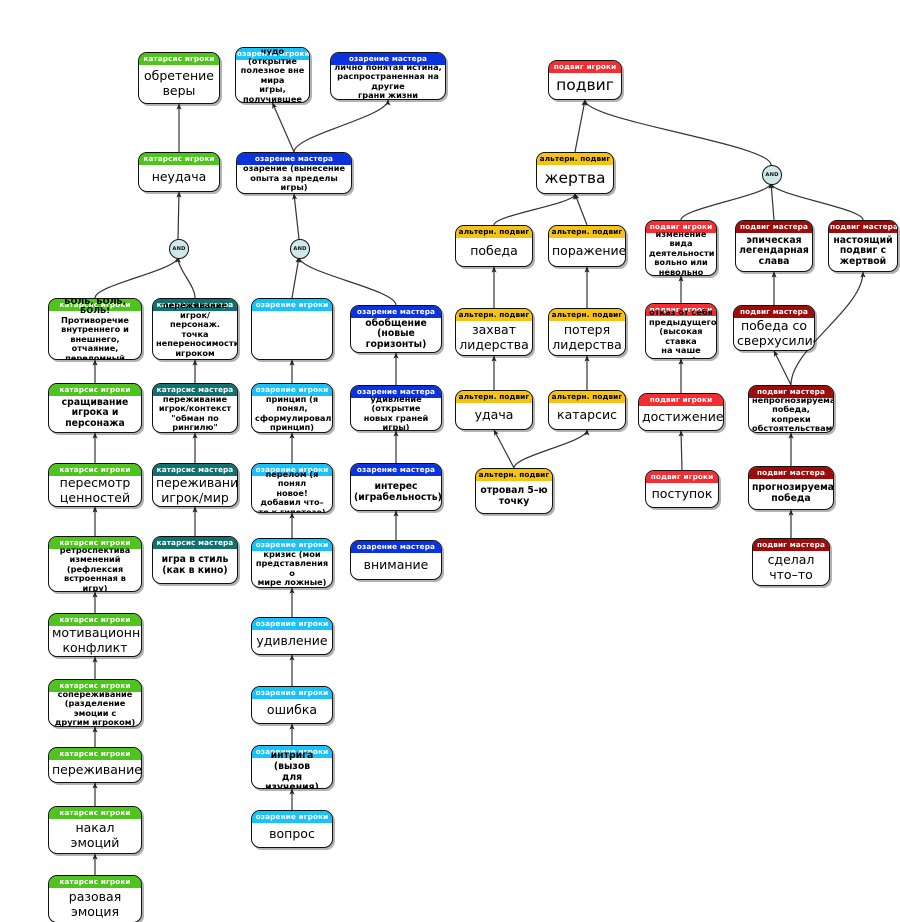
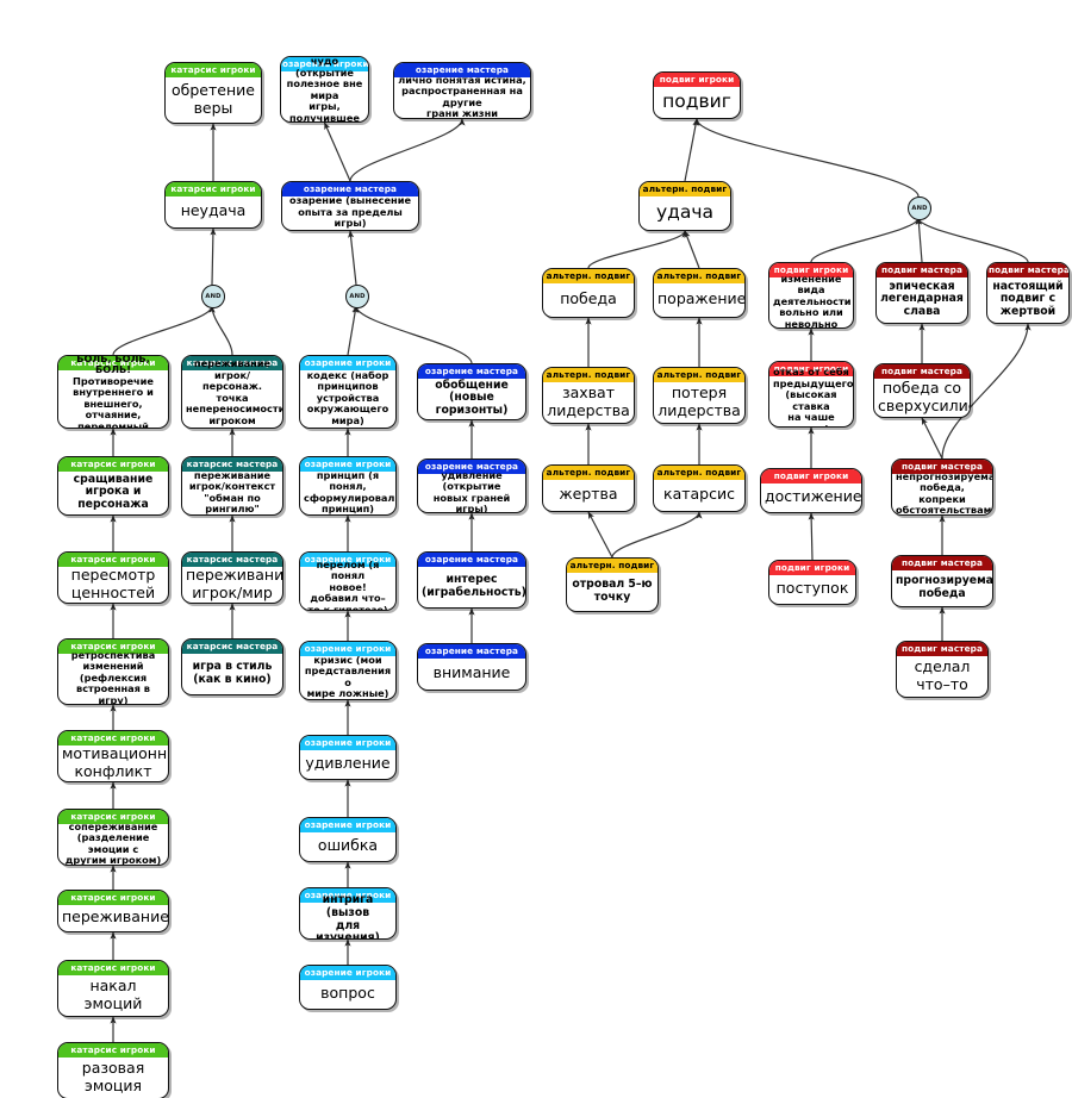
  катарсис игроки
  обретение
  веры
  катарсис игроки
  неудача
  катарсис игроки
  БОЛЬ, БОЛЬ, БОЛЬ!
  Противоречие
  внутреннего и
  внешнего, отчаяние,
  катарсис игроки
  сращивание
  игрока и
  персонажа
  катарсис игроки
  пересмотр
  ценностей
  катарсис игроки
  ретроспектива
  изменений
  (рефлексия
  встроенная в игру)
  катарсис игроки
  мотивационн
  конфликт
  катарсис игроки
  сопереживание
  (разделение эмоции с
  другим игроком)
  катарсис игроки
  переживание
  катарсис игроки
  накал
  эмоций
  катарсис игроки
  разовая
  эмоция
  катарсис мастера
  переживание
  игрок/персонаж.
  точка
  непереносимости
  катарсис мастера
  переживание
  игрок/контекст
  "обман по рингилю"
  катарсис мастера
  переживани
  игрок/мир
  катарсис мастера
  игра в стиль
  (как в кино)
  озарение игроки
  чудо (открытие
  полезное вне мира
  игры, получившее
  озарение игроки
+ кодекс (набор
+ принципов
+ устройства
+ окружающего мира)
  озарение игроки
  принцип (я понял,
  сформулировал
  принцип)
  озарение игроки
  перелом (я понял
  новое! добавил что–
  то к гипотезе)
  озарение игроки
  кризис (мои
  представления о
  мире ложные)
  озарение игроки
  удивление
  озарение игроки
  ошибка
  озарение игроки
  интрига (вызов
  для изучения)
  озарение игроки
  вопрос
  озарение мастера
  лично понятая истина,
  распространенная на другие
  грани жизни
  озарение мастера
  озарение (вынесение
  опыта за пределы игры)
  озарение мастера
  обобщение (новые
  горизонты)
  озарение мастера
  удивление (открытие
  новых граней игры)
  озарение мастера
  интерес
  (играбельность)
  озарение мастера
  внимание
  подвиг игроки
  подвиг
  альтерн. подвиг
- жертва
+ удача
  альтерн. подвиг
  победа
  альтерн. подвиг
  поражение
  альтерн. подвиг
  захват
  лидерства
  альтерн. подвиг
  потеря
  лидерства
  альтерн. подвиг
- удача
+ жертва
  альтерн. подвиг
  катарсис
  альтерн. подвиг
  отровал 5–ю
  точку
  подвиг игроки
  изменение вида
  деятельности
  вольно или
  невольно
  подвиг игроки
  отказ от себя
  предыдущего
  (высокая ставка
  подвиг игроки
  достижение
  подвиг игроки
  поступок
  подвиг мастера
  эпическая
  легендарная
  слава
  подвиг мастера
  настоящий
  подвиг с
  жертвой
  подвиг мастера
  победа со
  сверхусили
  подвиг мастера
  непрогнозируема
  победа, копреки
  обстоятельствам
  подвиг мастера
  прогнозируема
  победа
  подвиг мастера
  сделал
  что–то
